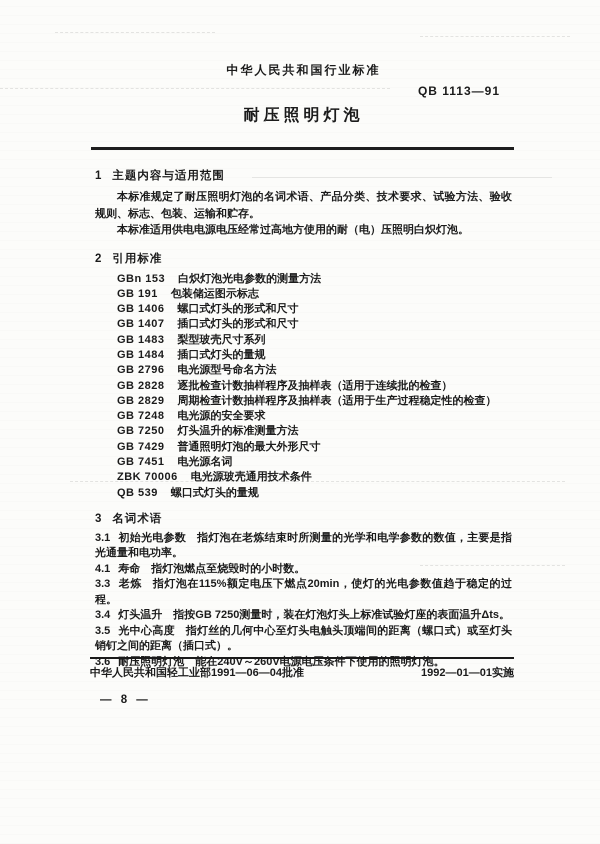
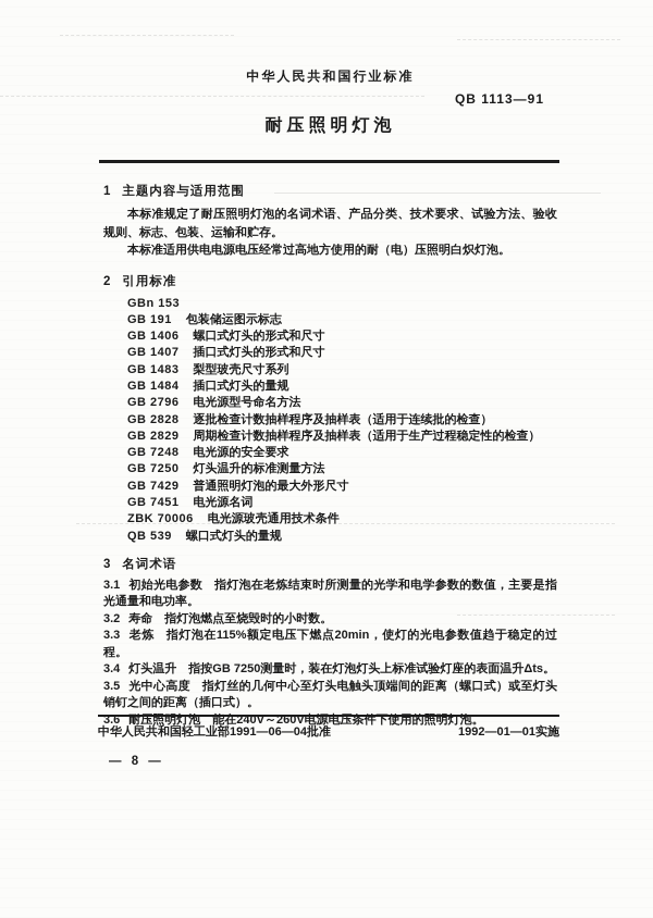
  中华人民共和国行业标准
  QB 1113—91
  耐压照明灯泡
  1 主题内容与适用范围
  本标准规定了耐压照明灯泡的名词术语、产品分类、技术要求、试验方法、验收规则、标志、包装、运输和贮存。
  本标准适用供电电源电压经常过高地方使用的耐（电）压照明白炽灯泡。
  2 引用标准
  GBn 153
- 白炽灯泡光电参数的测量方法
  GB 191
  包装储运图示标志
  GB 1406
  螺口式灯头的形式和尺寸
  GB 1407
  插口式灯头的形式和尺寸
  GB 1483
  梨型玻壳尺寸系列
  GB 1484
  插口式灯头的量规
  GB 2796
  电光源型号命名方法
  GB 2828
  逐批检查计数抽样程序及抽样表（适用于连续批的检查）
  GB 2829
  周期检查计数抽样程序及抽样表（适用于生产过程稳定性的检查）
  GB 7248
  电光源的安全要求
  GB 7250
  灯头温升的标准测量方法
  GB 7429
  普通照明灯泡的最大外形尺寸
  GB 7451
  电光源名词
  ZBK 70006
  电光源玻壳通用技术条件
  QB 539
  螺口式灯头的量规
  3 名词术语
  3.1 初始光电参数 指灯泡在老炼结束时所测量的光学和电学参数的数值，主要是指光通量和电功率。
- 4.1 寿命 指灯泡燃点至烧毁时的小时数。
+ 3.2 寿命 指灯泡燃点至烧毁时的小时数。
  3.3 老炼 指灯泡在115%额定电压下燃点20min，使灯的光电参数值趋于稳定的过程。
  3.4 灯头温升 指按GB 7250测量时，装在灯泡灯头上标准试验灯座的表面温升Δts。
  3.5 光中心高度 指灯丝的几何中心至灯头电触头顶端间的距离（螺口式）或至灯头销钉之间的距离（插口式）。
  3.6 耐压照明灯泡 能在240V～260V电源电压条件下使用的照明灯泡。
  中华人民共和国轻工业部1991—06—04批准
  1992—01—01实施
  — 8 —
